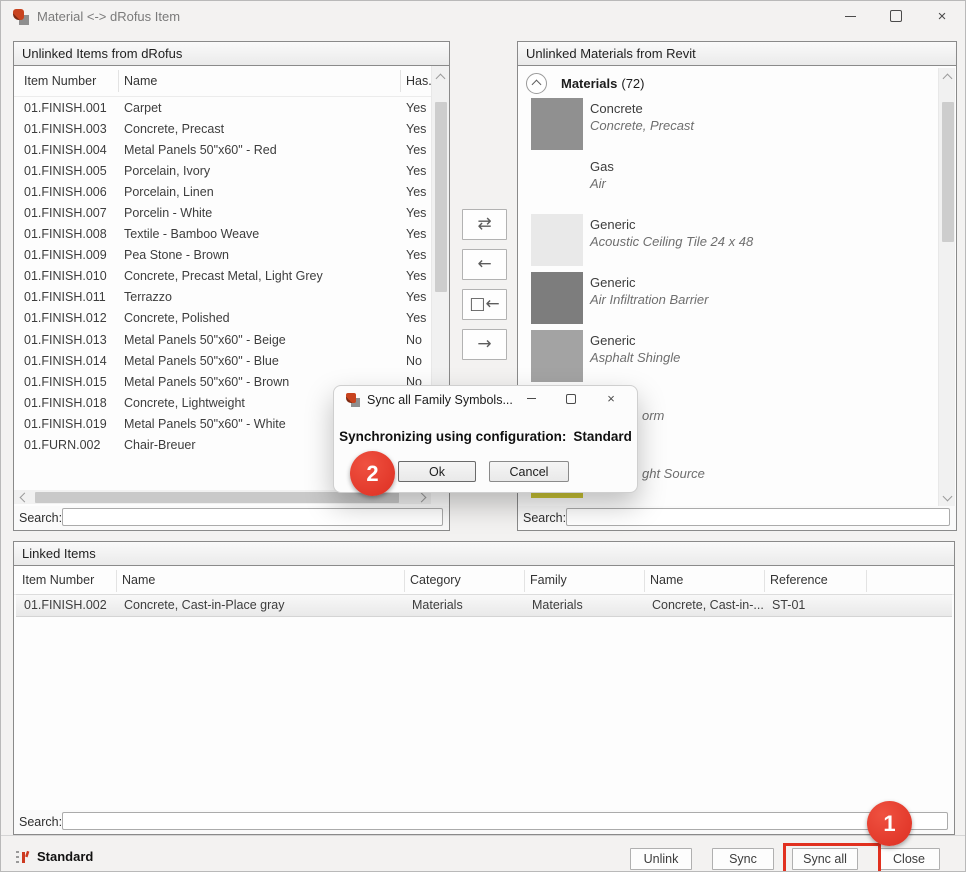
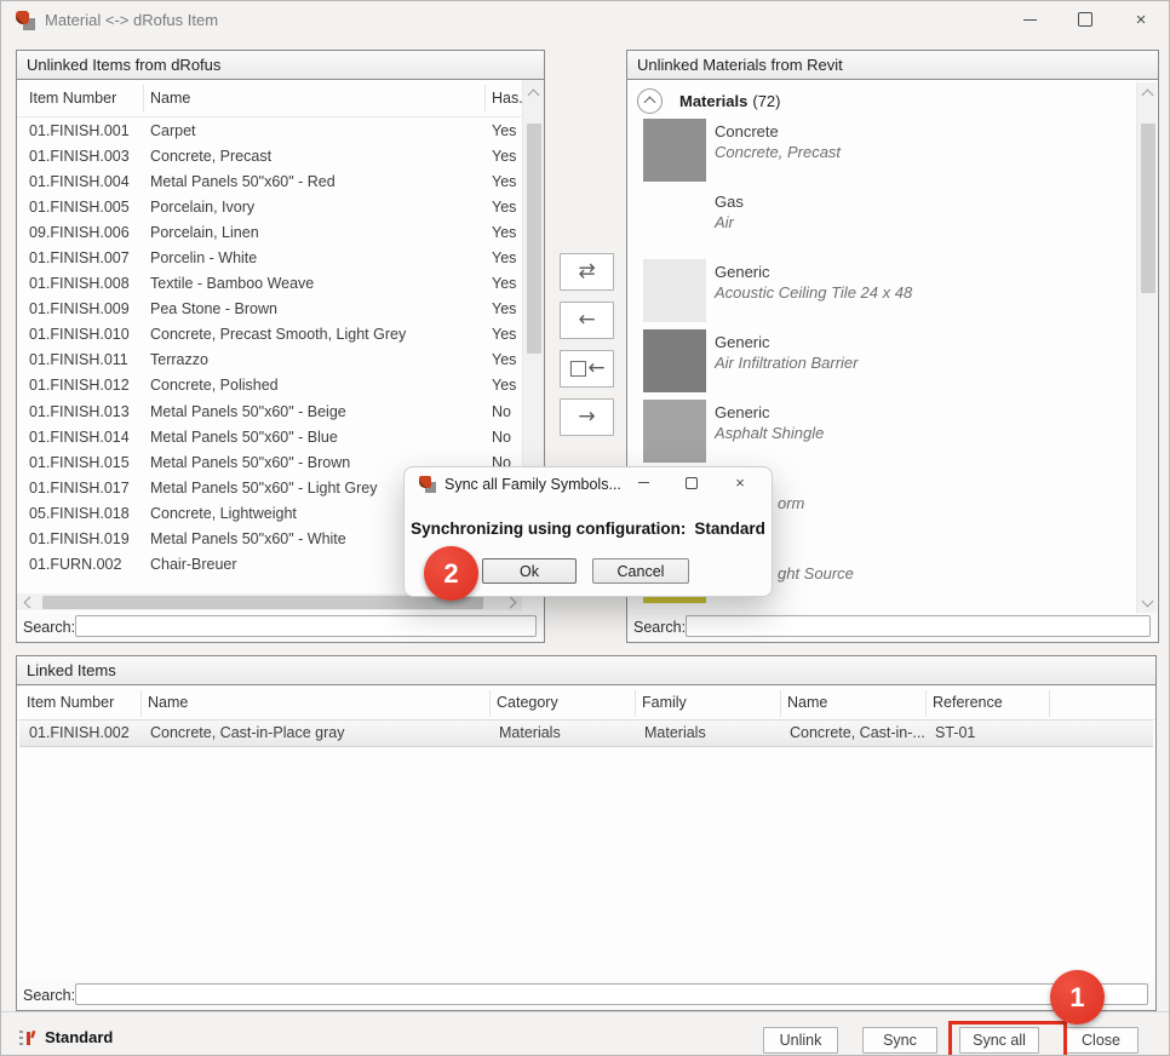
  Material <-> dRofus Item
  ×
  Unlinked Items from dRofus
  Item Number
  Name
  Has.
  01.FINISH.001
  Carpet
  Yes
  01.FINISH.003
  Concrete, Precast
  Yes
  01.FINISH.004
  Metal Panels 50"x60" - Red
  Yes
  01.FINISH.005
  Porcelain, Ivory
  Yes
- 01.FINISH.006
+ 09.FINISH.006
  Porcelain, Linen
  Yes
  01.FINISH.007
  Porcelin - White
  Yes
  01.FINISH.008
  Textile - Bamboo Weave
  Yes
  01.FINISH.009
  Pea Stone - Brown
  Yes
  01.FINISH.010
- Concrete, Precast Metal, Light Grey
+ Concrete, Precast Smooth, Light Grey
  Yes
  01.FINISH.011
  Terrazzo
  Yes
  01.FINISH.012
  Concrete, Polished
  Yes
  01.FINISH.013
  Metal Panels 50"x60" - Beige
  No
  01.FINISH.014
  Metal Panels 50"x60" - Blue
  No
  01.FINISH.015
  Metal Panels 50"x60" - Brown
  No
+ 01.FINISH.017
+ Metal Panels 50"x60" - Light Grey
- 01.FINISH.018
+ 05.FINISH.018
  Concrete, Lightweight
  01.FINISH.019
  Metal Panels 50"x60" - White
  01.FURN.002
  Chair-Breuer
  Search:
  ⇄
  ←
  □←
  →
  Unlinked Materials from Revit
  Materials
  (72)
  Concrete
  Concrete, Precast
  Gas
  Air
  Generic
  Acoustic Ceiling Tile 24 x 48
  Generic
  Air Infiltration Barrier
  Generic
  Asphalt Shingle
  orm
  ght Source
  Search:
  Linked Items
  Item Number
  Name
  Category
  Family
  Name
  Reference
  01.FINISH.002
  Concrete, Cast-in-Place gray
  Materials
  Materials
  Concrete, Cast-in-...
  ST-01
  Search:
  Standard
  Unlink
  Sync
  Sync all
  Close
  Sync all Family Symbols...
  ×
  Synchronizing using configuration: Standard
  Ok
  Cancel
  1
  2
